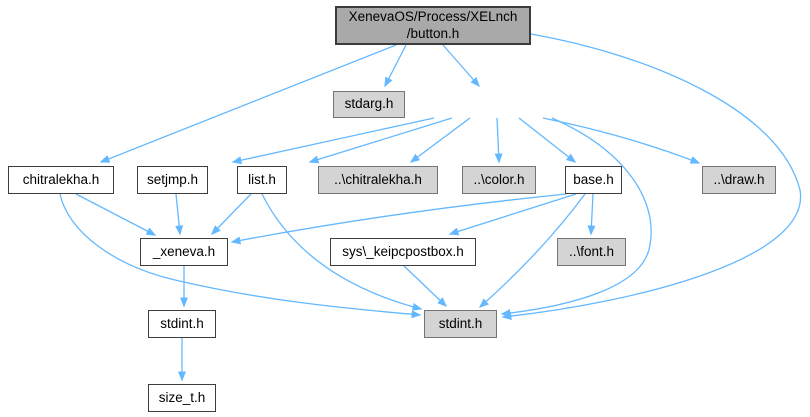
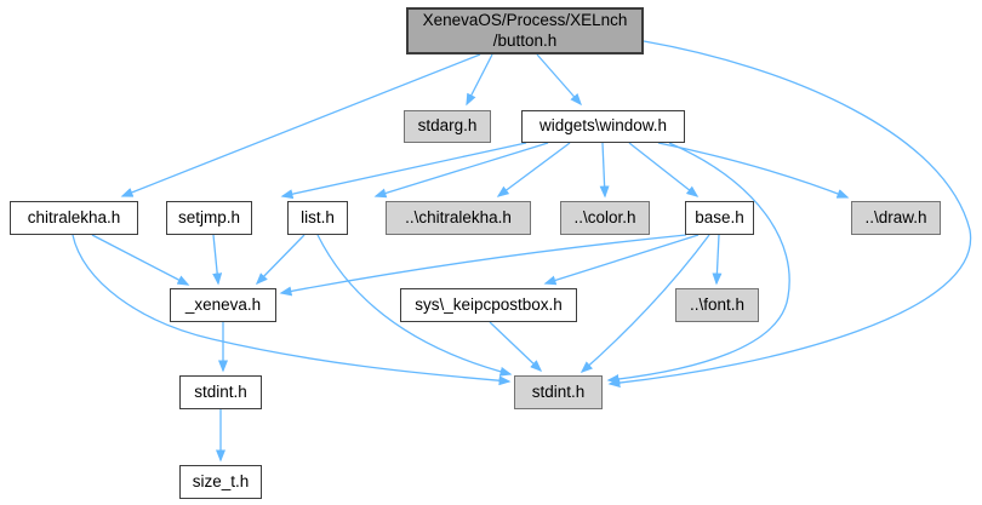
  XenevaOS/Process/XELnch
  /button.h
  stdarg.h
+ widgets\window.h
  chitralekha.h
  setjmp.h
  list.h
  ..\chitralekha.h
  ..\color.h
  base.h
  ..\draw.h
  _xeneva.h
  sys\_keipcpostbox.h
  ..\font.h
  stdint.h
  stdint.h
  size_t.h
